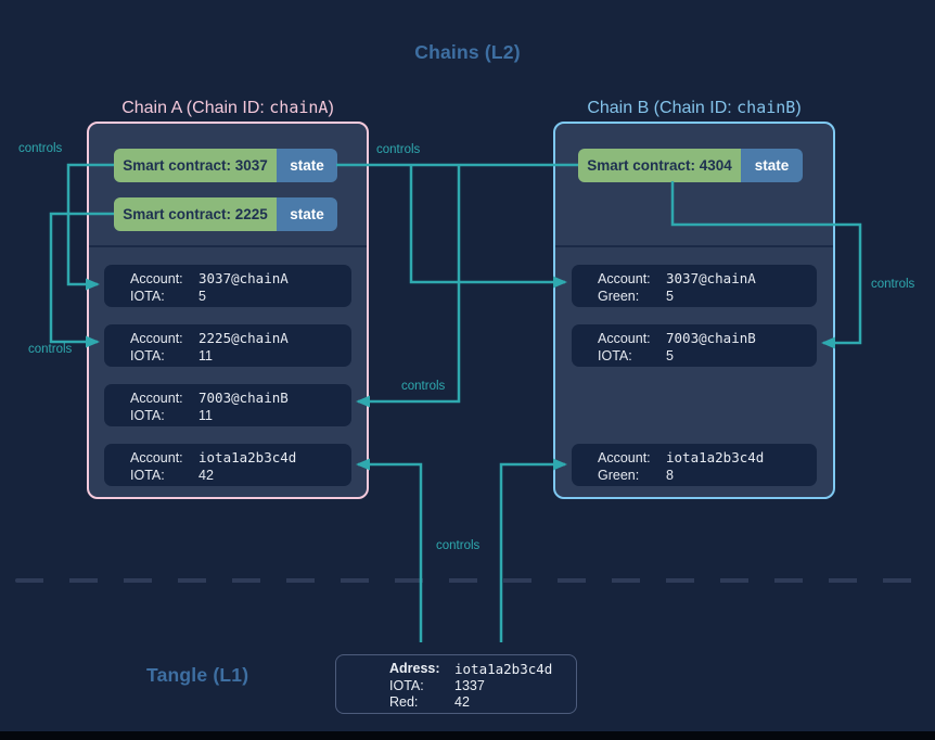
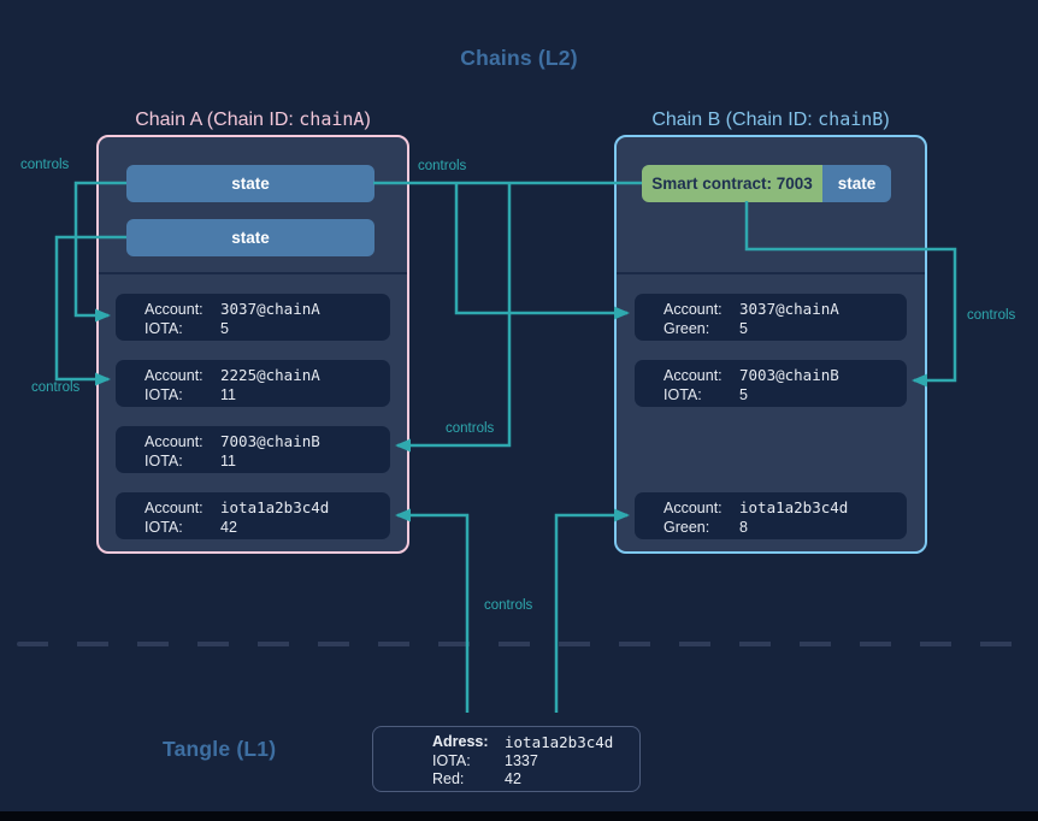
  Chains (L2)
  Tangle (L1)
  Chain A (Chain ID: chainA)
  Chain B (Chain ID: chainB)
- Smart contract: 3037
  state
- Smart contract: 2225
  state
  Account:
  3037@chainA
  IOTA:
  5
  Account:
  2225@chainA
  IOTA:
  11
  Account:
  7003@chainB
  IOTA:
  11
  Account:
  iota1a2b3c4d
  IOTA:
  42
- Smart contract: 4304
+ Smart contract: 7003
  state
  Account:
  3037@chainA
  Green:
  5
  Account:
  7003@chainB
  IOTA:
  5
  Account:
  iota1a2b3c4d
  Green:
  8
  Adress:
  iota1a2b3c4d
  IOTA:
  1337
  Red:
  42
  controls
  controls
  controls
  controls
  controls
  controls
